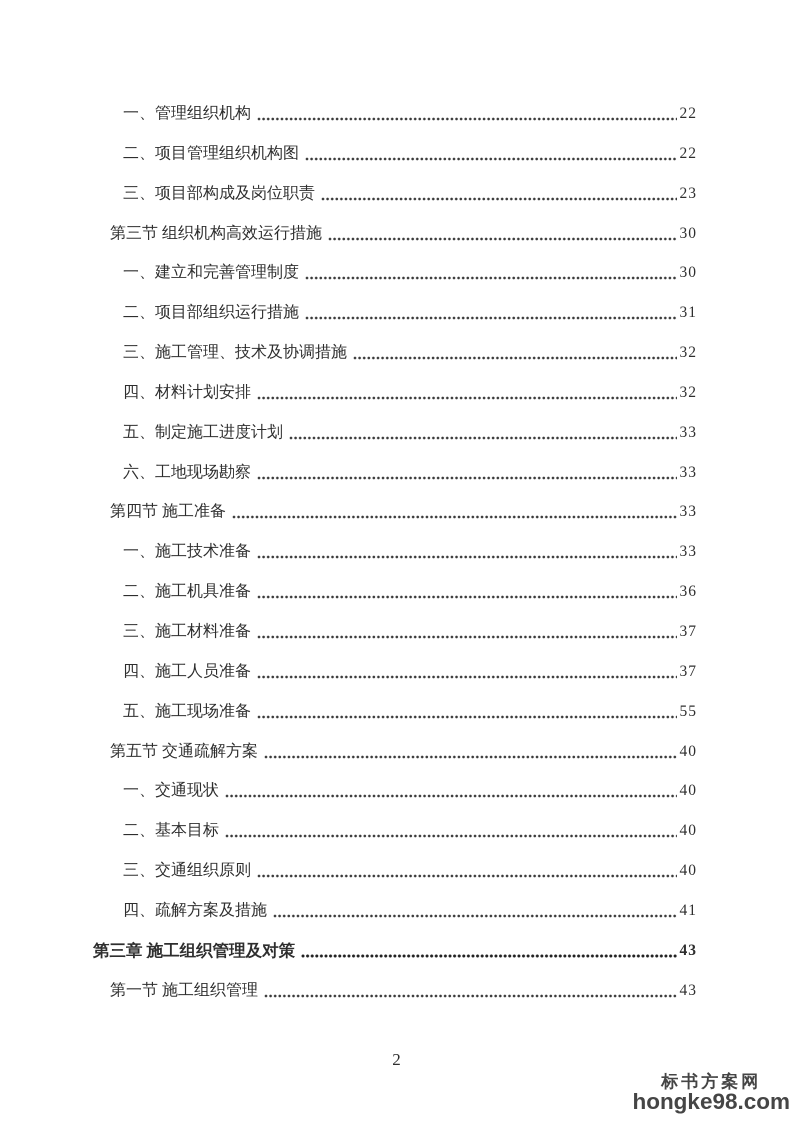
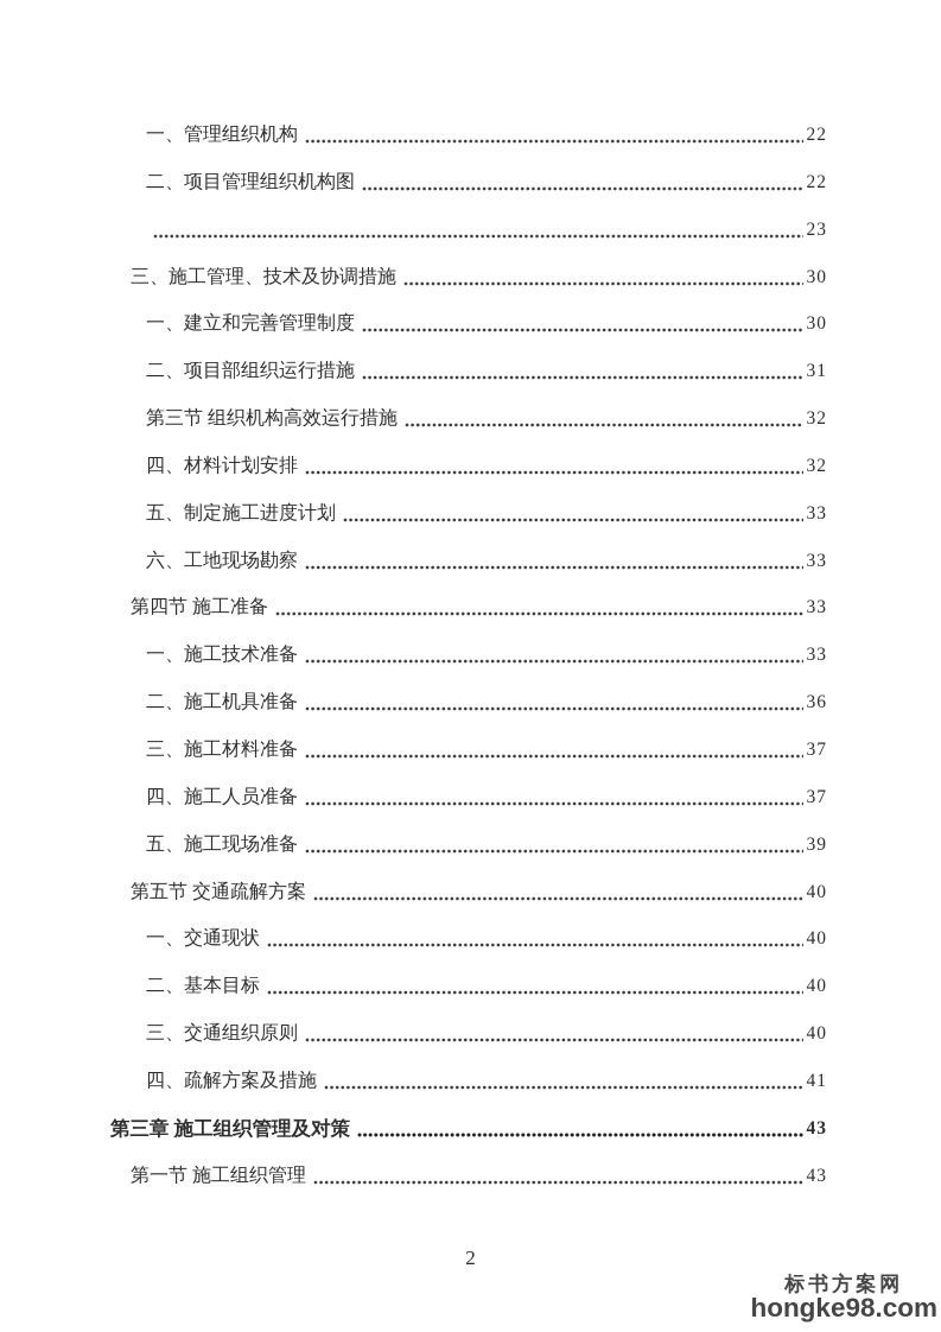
  一、管理组织机构
  22
  二、项目管理组织机构图
  22
- 三、项目部构成及岗位职责
  23
- 第三节 组织机构高效运行措施
+ 三、施工管理、技术及协调措施
  30
  一、建立和完善管理制度
  30
  二、项目部组织运行措施
  31
- 三、施工管理、技术及协调措施
+ 第三节 组织机构高效运行措施
  32
  四、材料计划安排
  32
  五、制定施工进度计划
  33
  六、工地现场勘察
  33
  第四节 施工准备
  33
  一、施工技术准备
  33
  二、施工机具准备
  36
  三、施工材料准备
  37
  四、施工人员准备
  37
  五、施工现场准备
- 55
+ 39
  第五节 交通疏解方案
  40
  一、交通现状
  40
  二、基本目标
  40
  三、交通组织原则
  40
  四、疏解方案及措施
  41
  第三章 施工组织管理及对策
  43
  第一节 施工组织管理
  43
  2
  标书方案网
  hongke98.com
